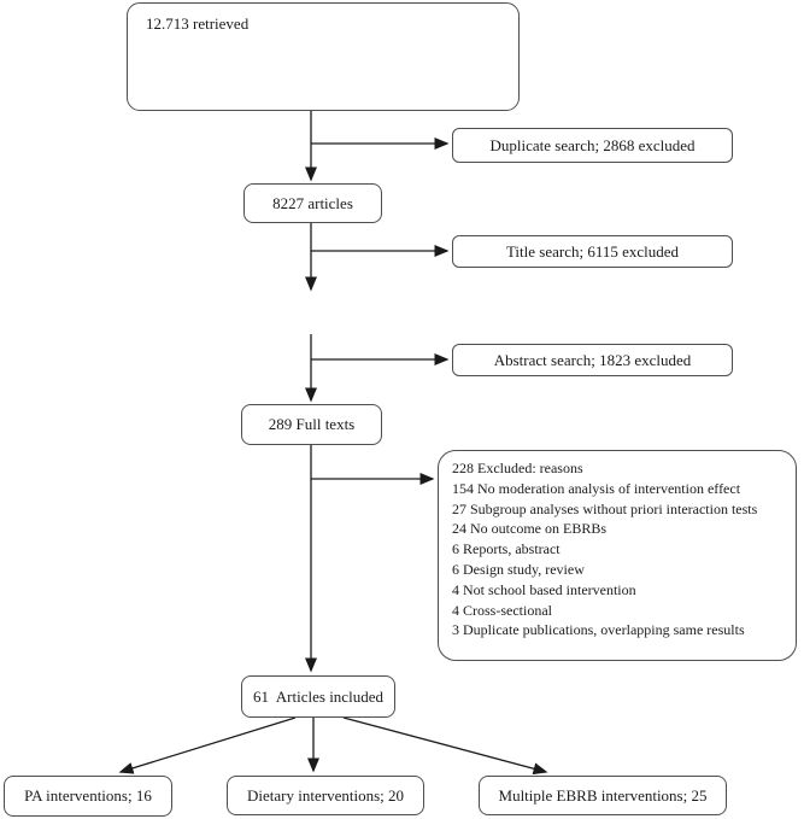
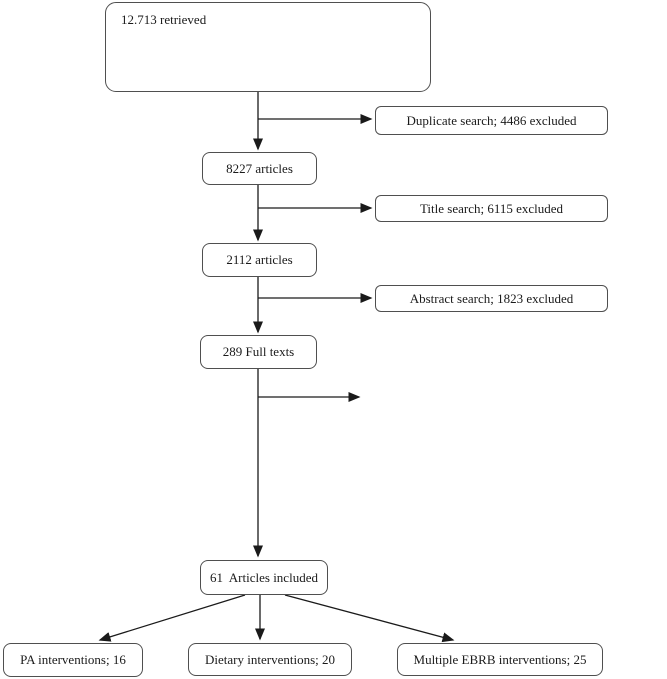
  12.713 retrieved
  8227 articles
+ 2112 articles
  289 Full texts
  61 Articles included
- Duplicate search; 2868 excluded
+ Duplicate search; 4486 excluded
  Title search; 6115 excluded
  Abstract search; 1823 excluded
- 228 Excluded: reasons
- 154 No moderation analysis of intervention effect
- 27 Subgroup analyses without priori interaction tests
- 24 No outcome on EBRBs
- 6 Reports, abstract
- 6 Design study, review
- 4 Not school based intervention
- 4 Cross-sectional
- 3 Duplicate publications, overlapping same results
  PA interventions; 16
  Dietary interventions; 20
  Multiple EBRB interventions; 25
